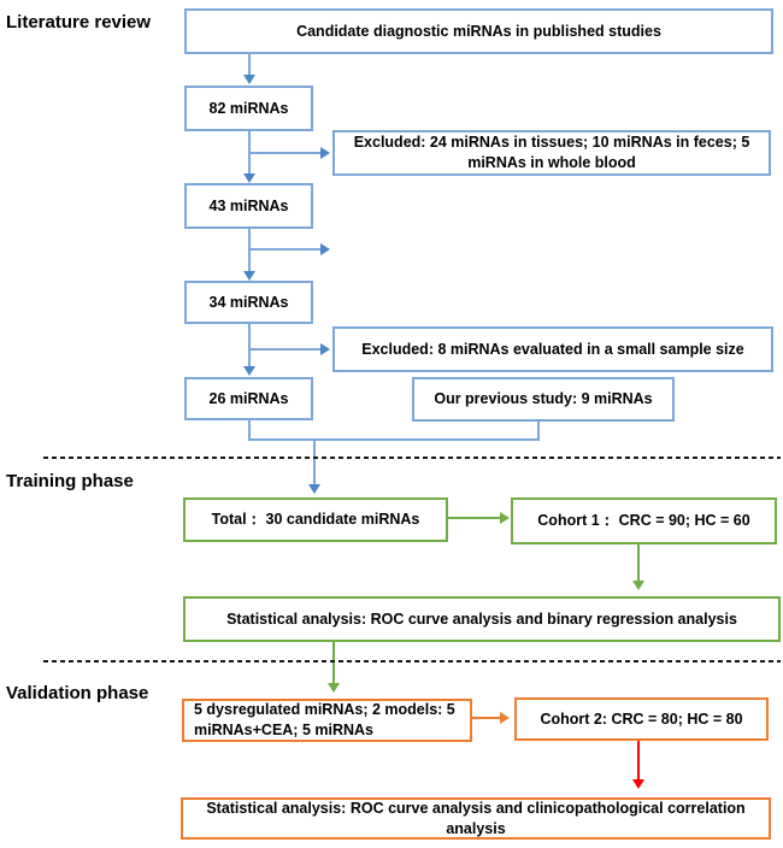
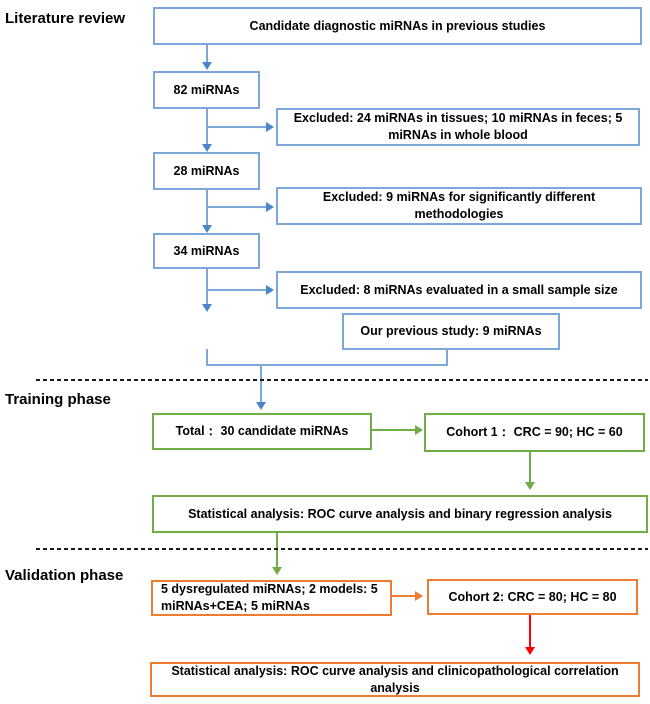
  Literature review
- Candidate diagnostic miRNAs in published studies
+ Candidate diagnostic miRNAs in previous studies
  82 miRNAs
  Excluded: 24 miRNAs in tissues; 10 miRNAs in feces; 5 miRNAs in whole blood
- 43 miRNAs
+ 28 miRNAs
+ Excluded: 9 miRNAs for significantly different methodologies
  34 miRNAs
  Excluded: 8 miRNAs evaluated in a small sample size
- 26 miRNAs
  Our previous study: 9 miRNAs
  Training phase
  Total： 30 candidate miRNAs
  Cohort 1： CRC = 90; HC = 60
  Statistical analysis: ROC curve analysis and binary regression analysis
  Validation phase
  5 dysregulated miRNAs; 2 models: 5 miRNAs+CEA; 5 miRNAs
  Cohort 2: CRC = 80; HC = 80
  Statistical analysis: ROC curve analysis and clinicopathological correlation analysis
